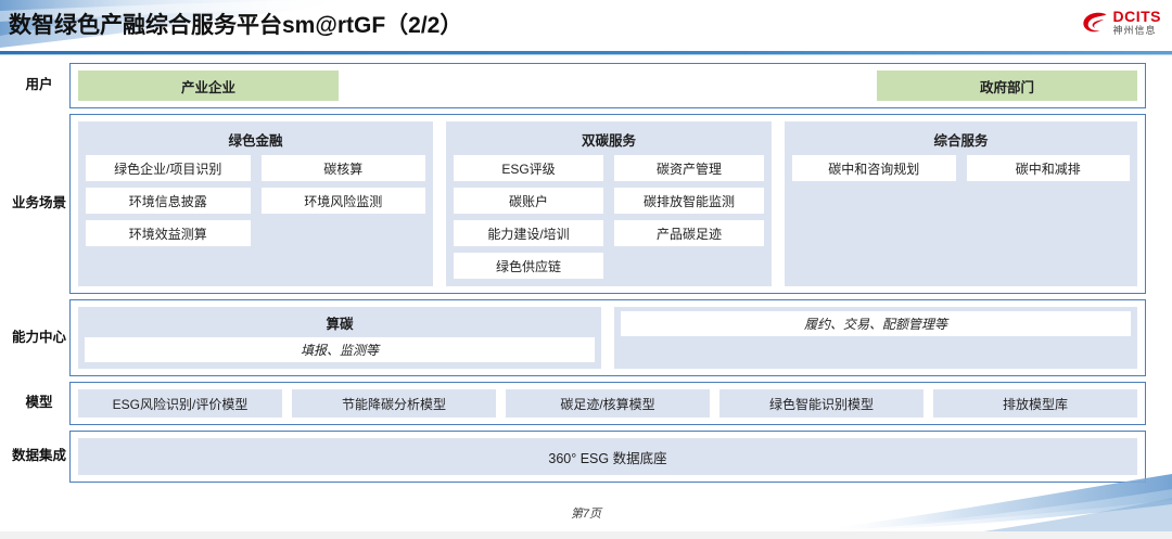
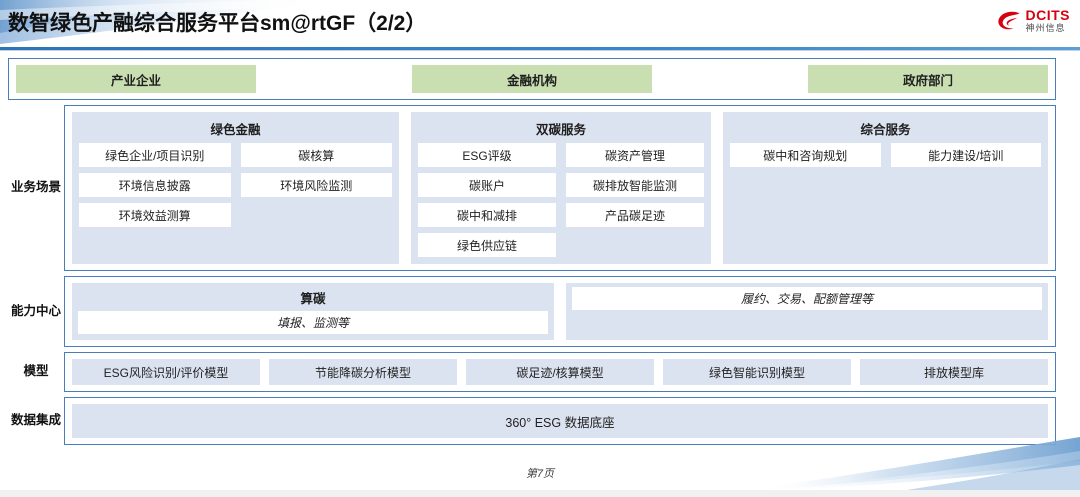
  数智绿色产融综合服务平台sm@rtGF（2/2）
  DCITS
  神州信息
- 用户
  产业企业
+ 金融机构
  政府部门
  业务场景
  绿色金融
  绿色企业/项目识别
  碳核算
  环境信息披露
  环境风险监测
  环境效益测算
  双碳服务
  ESG评级
  碳资产管理
  碳账户
  碳排放智能监测
- 能力建设/培训
+ 碳中和减排
  产品碳足迹
  绿色供应链
  综合服务
  碳中和咨询规划
- 碳中和减排
+ 能力建设/培训
  能力中心
  算碳
  填报、监测等
  履约、交易、配额管理等
  模型
  ESG风险识别/评价模型
  节能降碳分析模型
  碳足迹/核算模型
  绿色智能识别模型
  排放模型库
  数据集成
  360° ESG 数据底座
  第7页
